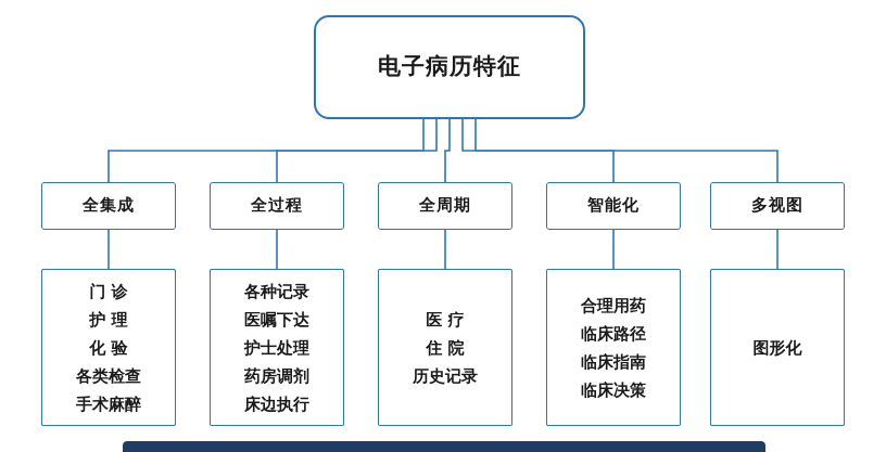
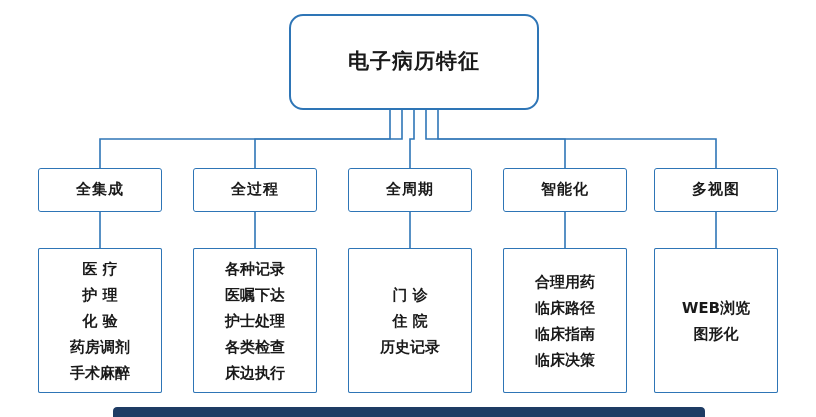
  电子病历特征
  全集成
  全过程
  全周期
  智能化
  多视图
- 门 诊
+ 医 疗
  护 理
  化 验
- 各类检查
+ 药房调剂
  手术麻醉
  各种记录
  医嘱下达
  护士处理
- 药房调剂
+ 各类检查
  床边执行
- 医 疗
+ 门 诊
  住 院
  历史记录
  合理用药
  临床路径
  临床指南
  临床决策
+ WEB浏览
  图形化
